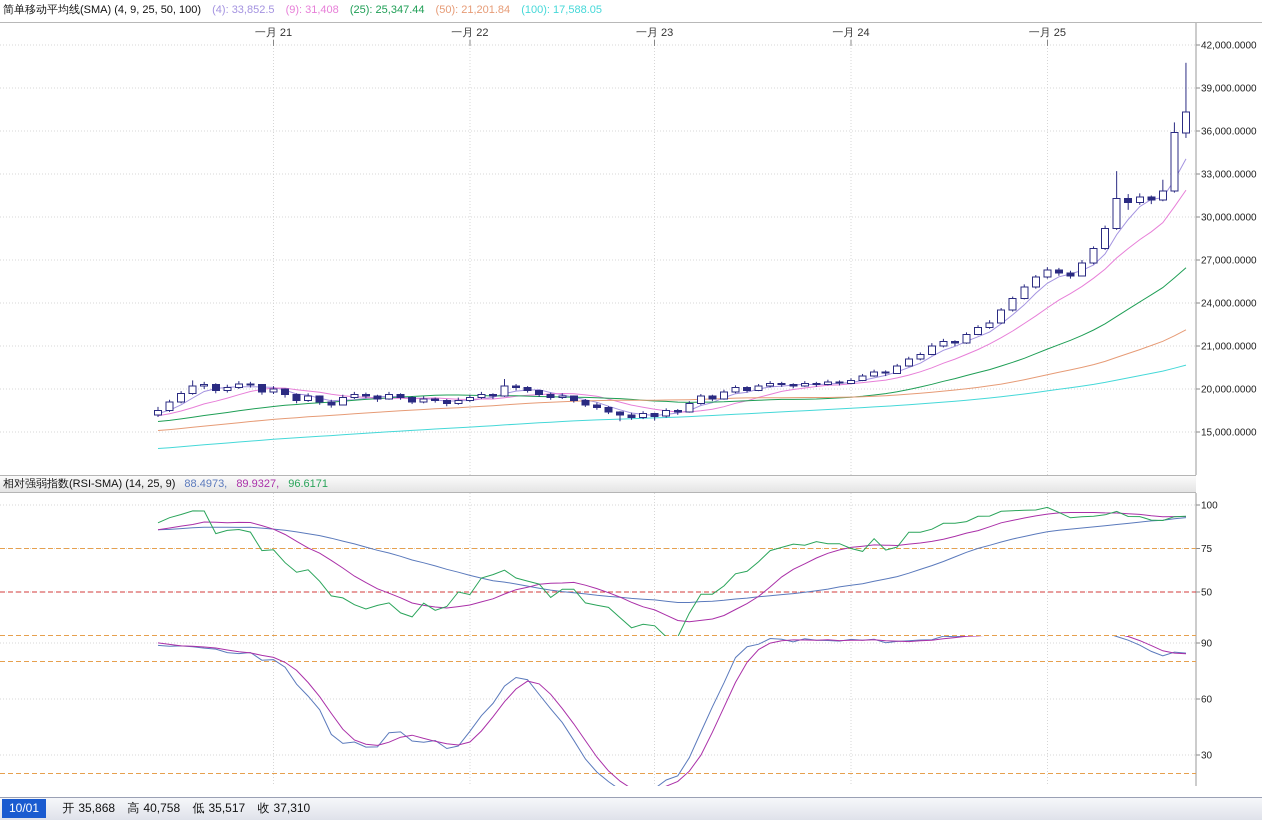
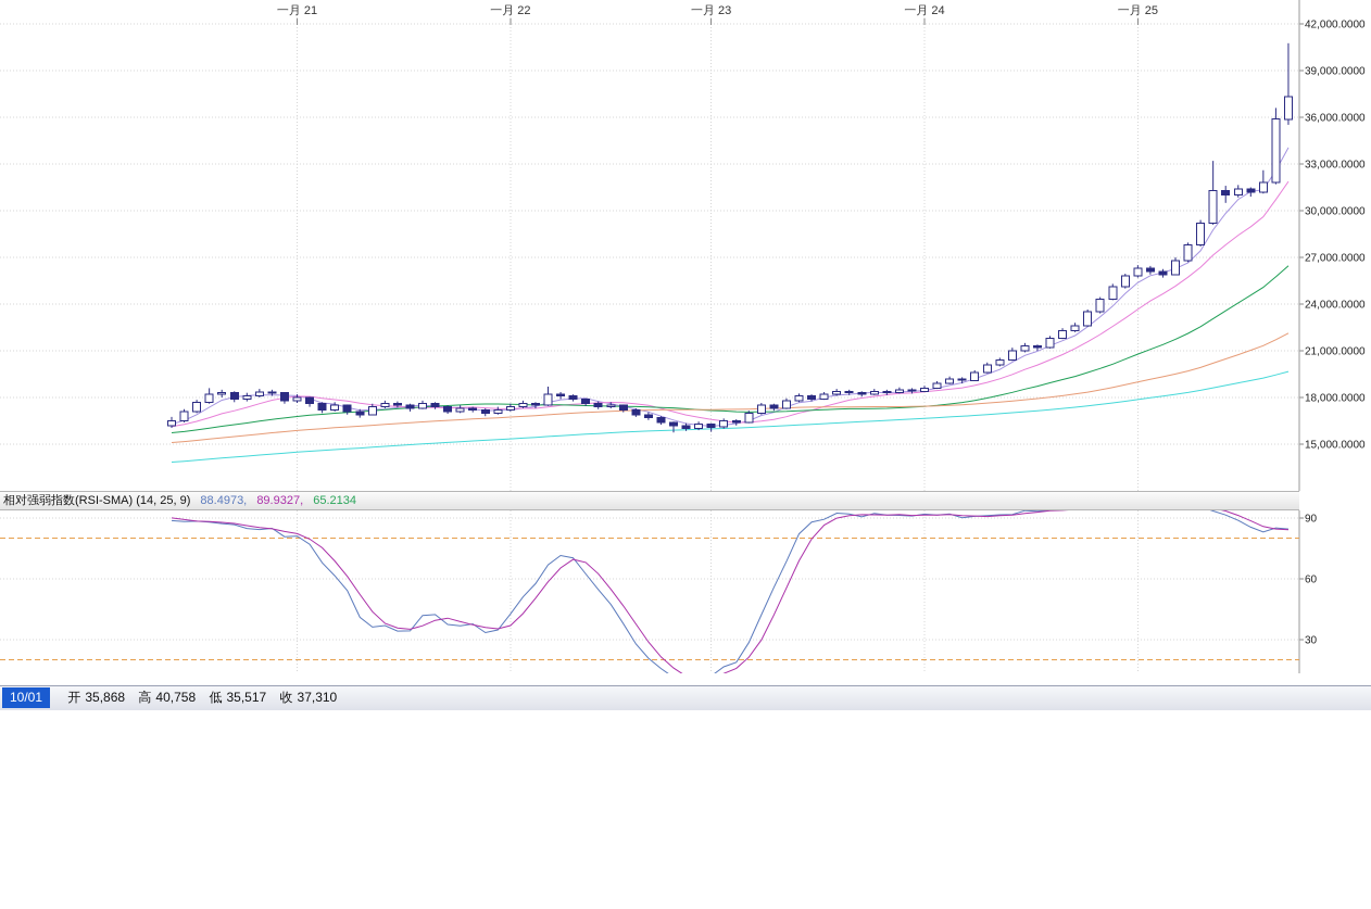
- 简单移动平均线(SMA) (4, 9, 25, 50, 100) (4): 33,852.5 (9): 31,408 (25): 25,347.44 (50): 21,201.84 (100): 17,588.05
  42,000.0000
  39,000.0000
  36,000.0000
  33,000.0000
  30,000.0000
  27,000.0000
  24,000.0000
  21,000.0000
- 20,000.0000
+ 18,000.0000
  15,000.0000
  一月 21
  一月 22
  一月 23
  一月 24
  一月 25
- 相对强弱指数(RSI-SMA) (14, 25, 9) 88.4973, 89.9327, 96.6171
+ 相对强弱指数(RSI-SMA) (14, 25, 9) 88.4973, 89.9327, 65.2134
- 100
- 75
- 50
  90
  60
  30
  10/01 开 35,868 高 40,758 低 35,517 收 37,310
